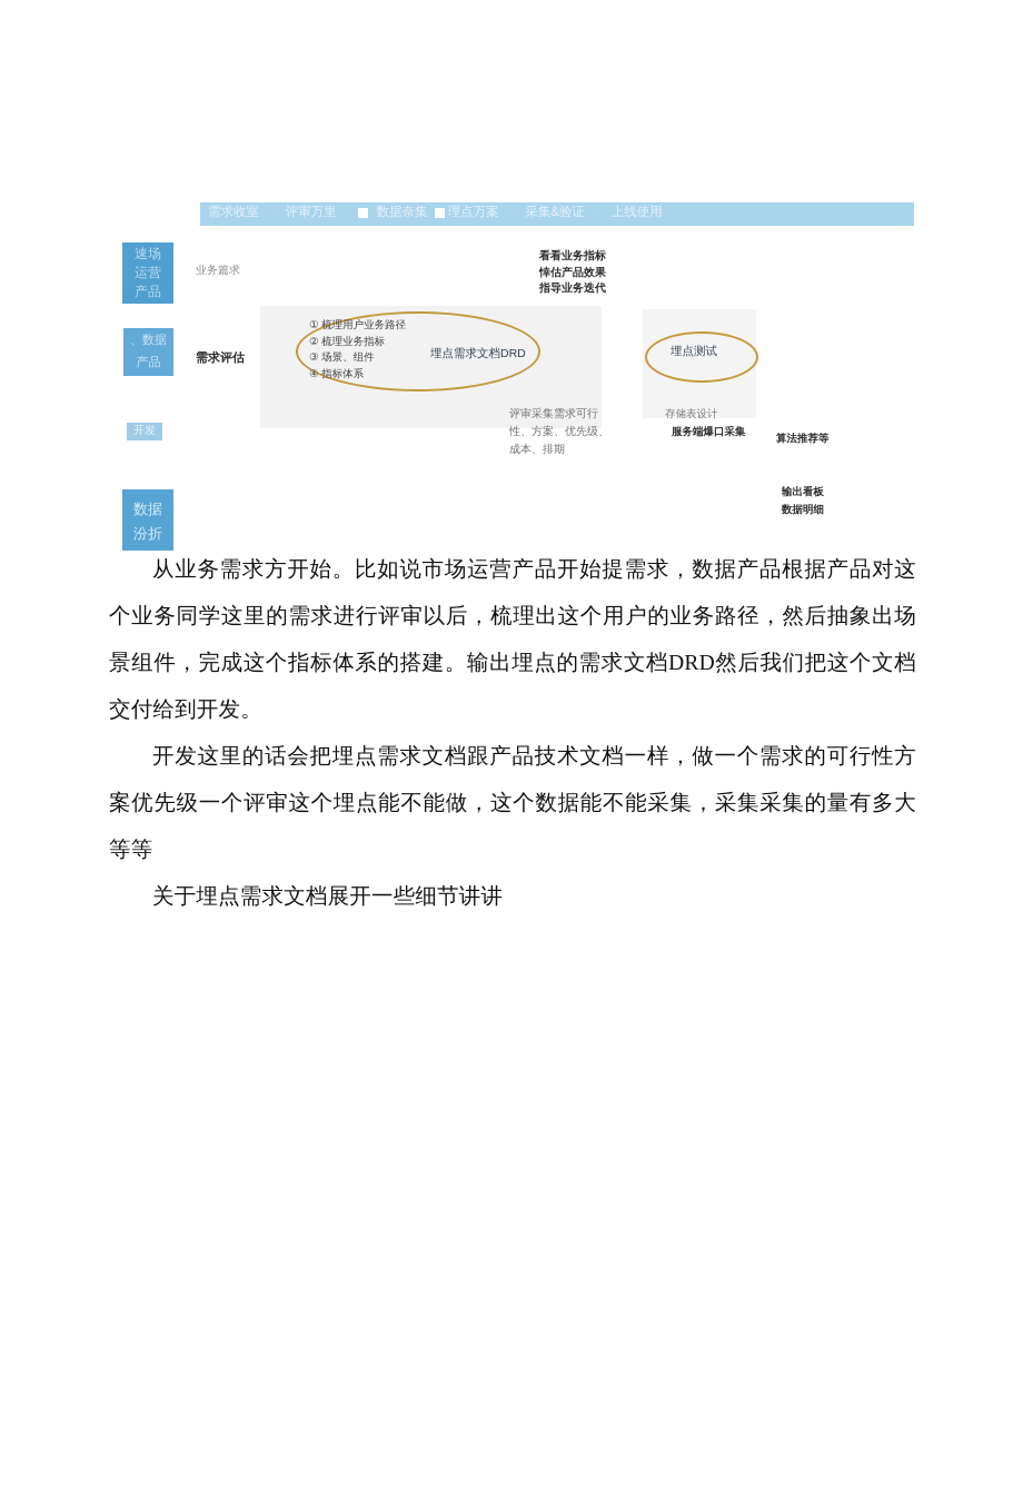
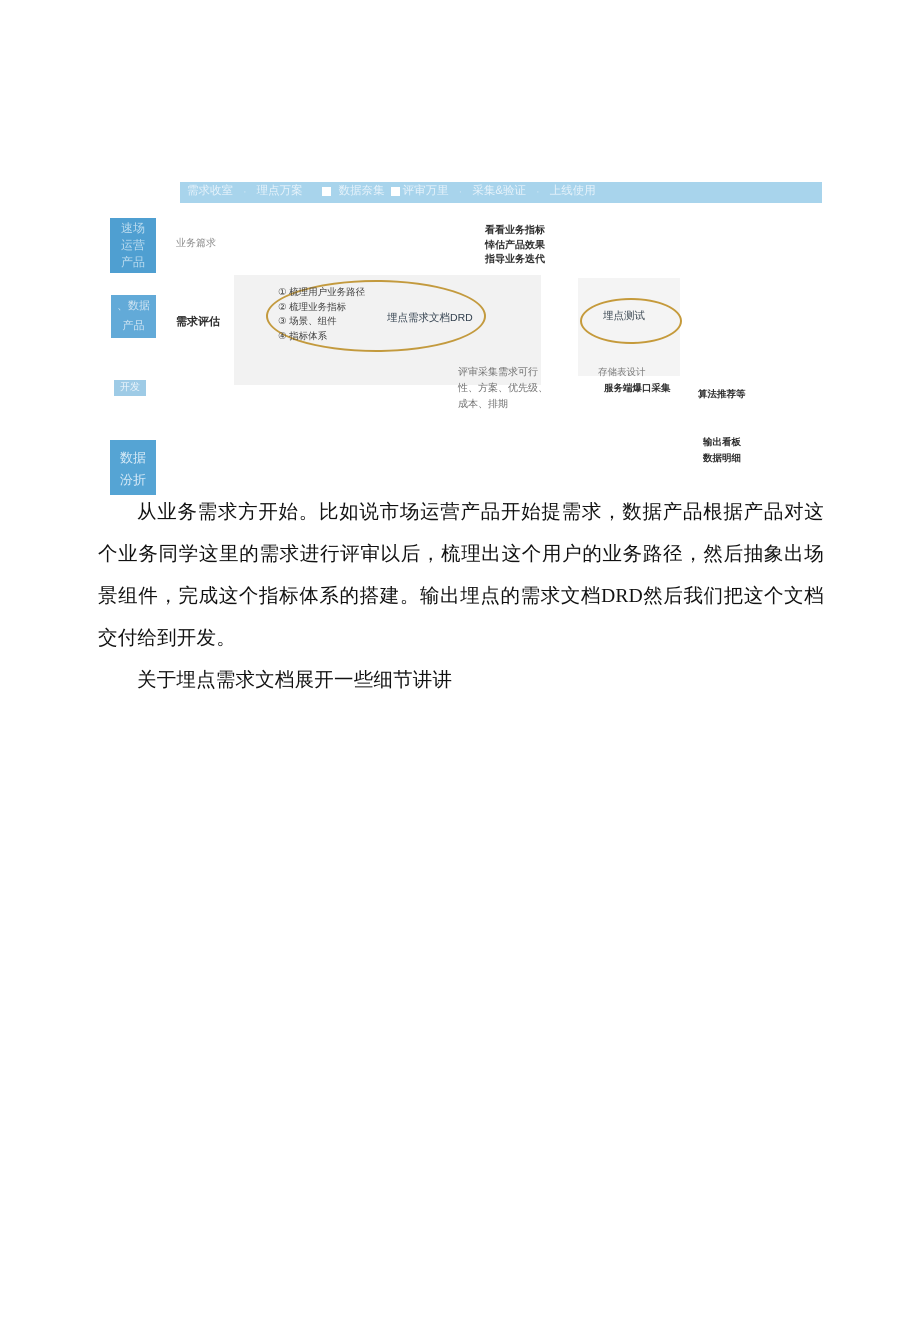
  需求收室
- 评审万里
+ 理点万案
  数据奈集
- 理点万案
+ 评审万里
  ·
  采集&验证
  上线使用
  速场
  运营
  产品
  、数据
  产品
  开发
  数据
  汾折
  业务篇求
  需求评估
  ① 梳理用户业务路径
  ② 梳理业务指标
  ③ 场景、组件
  ④ 指标体系
  埋点需求文档DRD
  埋点测试
  看看业务指标
  悻估产品效果
  指导业务迭代
  评审采集需求可行
  性、方案、优先级、
  成本、排期
  存储表设计
  服务端爆口采集
  算法推荐等
  输出看板
  数据明细
  从业务需求方开始。比如说市场运营产品开始提需求，数据产品根据产品对这个业务同学这里的需求进行评审以后，梳理出这个用户的业务路径，然后抽象出场景组件，完成这个指标体系的搭建。输出埋点的需求文档DRD然后我们把这个文档交付给到开发。
- 开发这里的话会把埋点需求文档跟产品技术文档一样，做一个需求的可行性方案优先级一个评审这个埋点能不能做，这个数据能不能采集，采集采集的量有多大等等
  关于埋点需求文档展开一些细节讲讲
